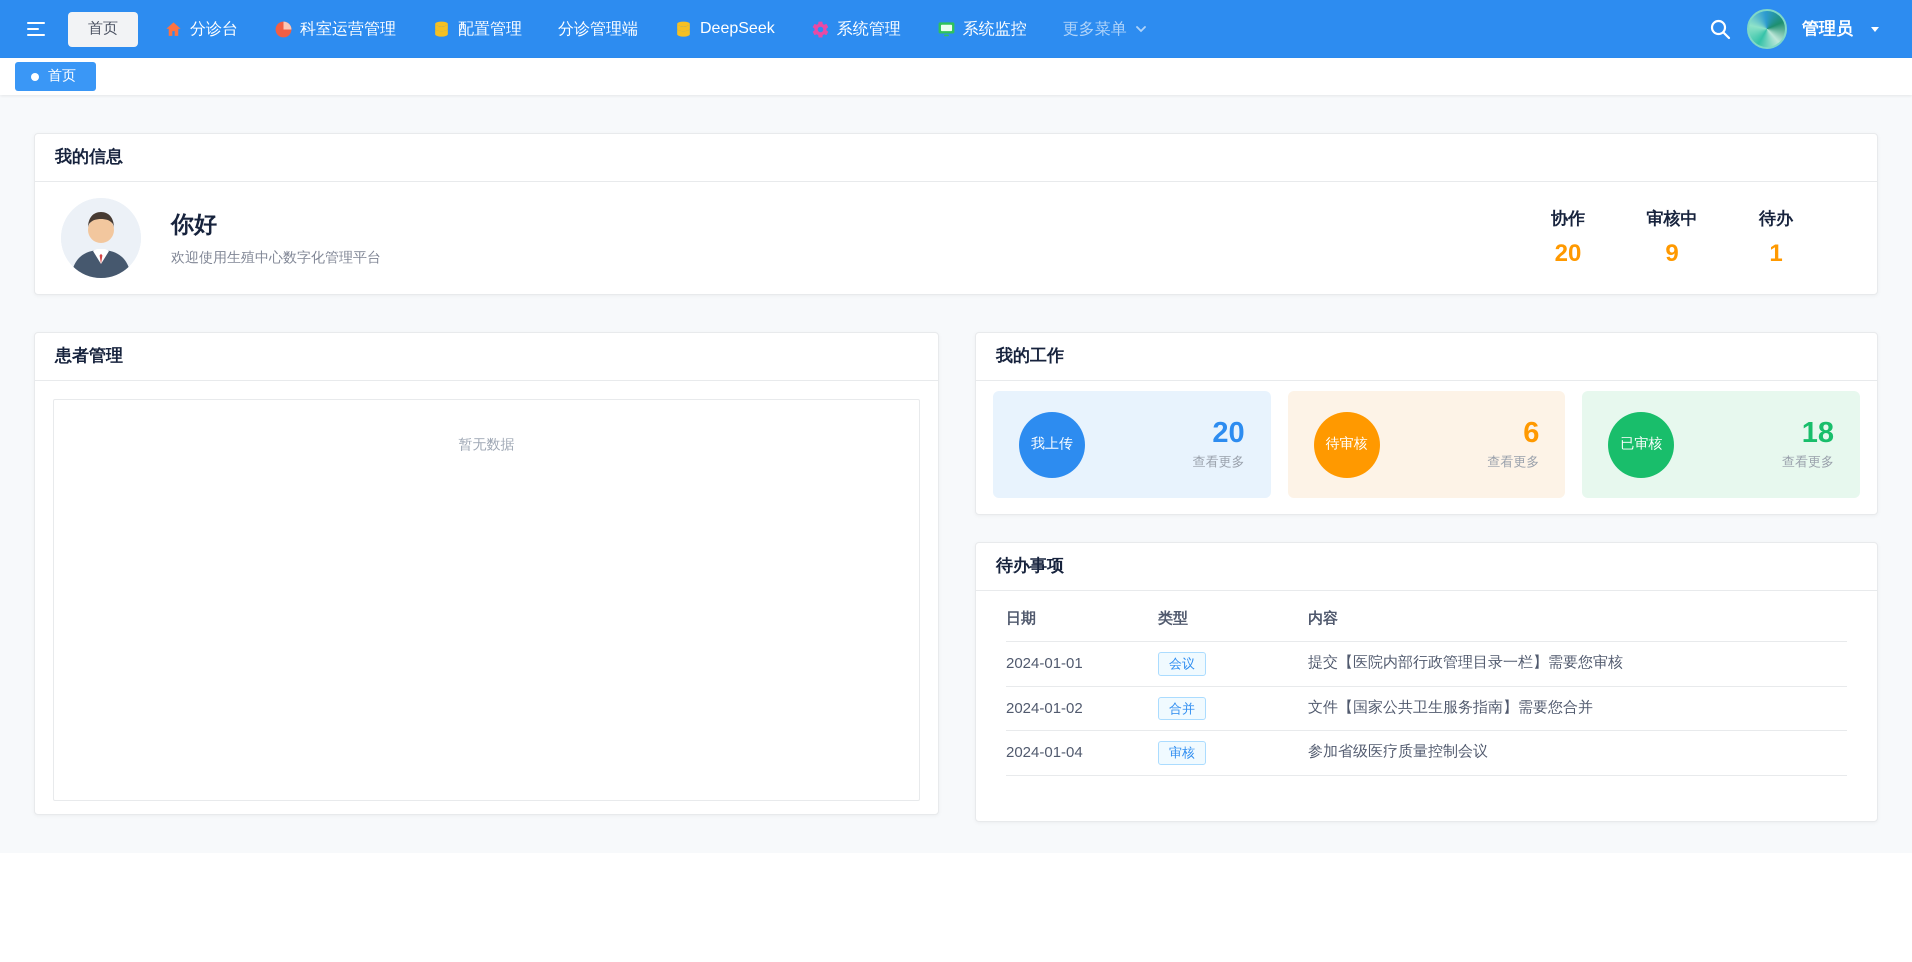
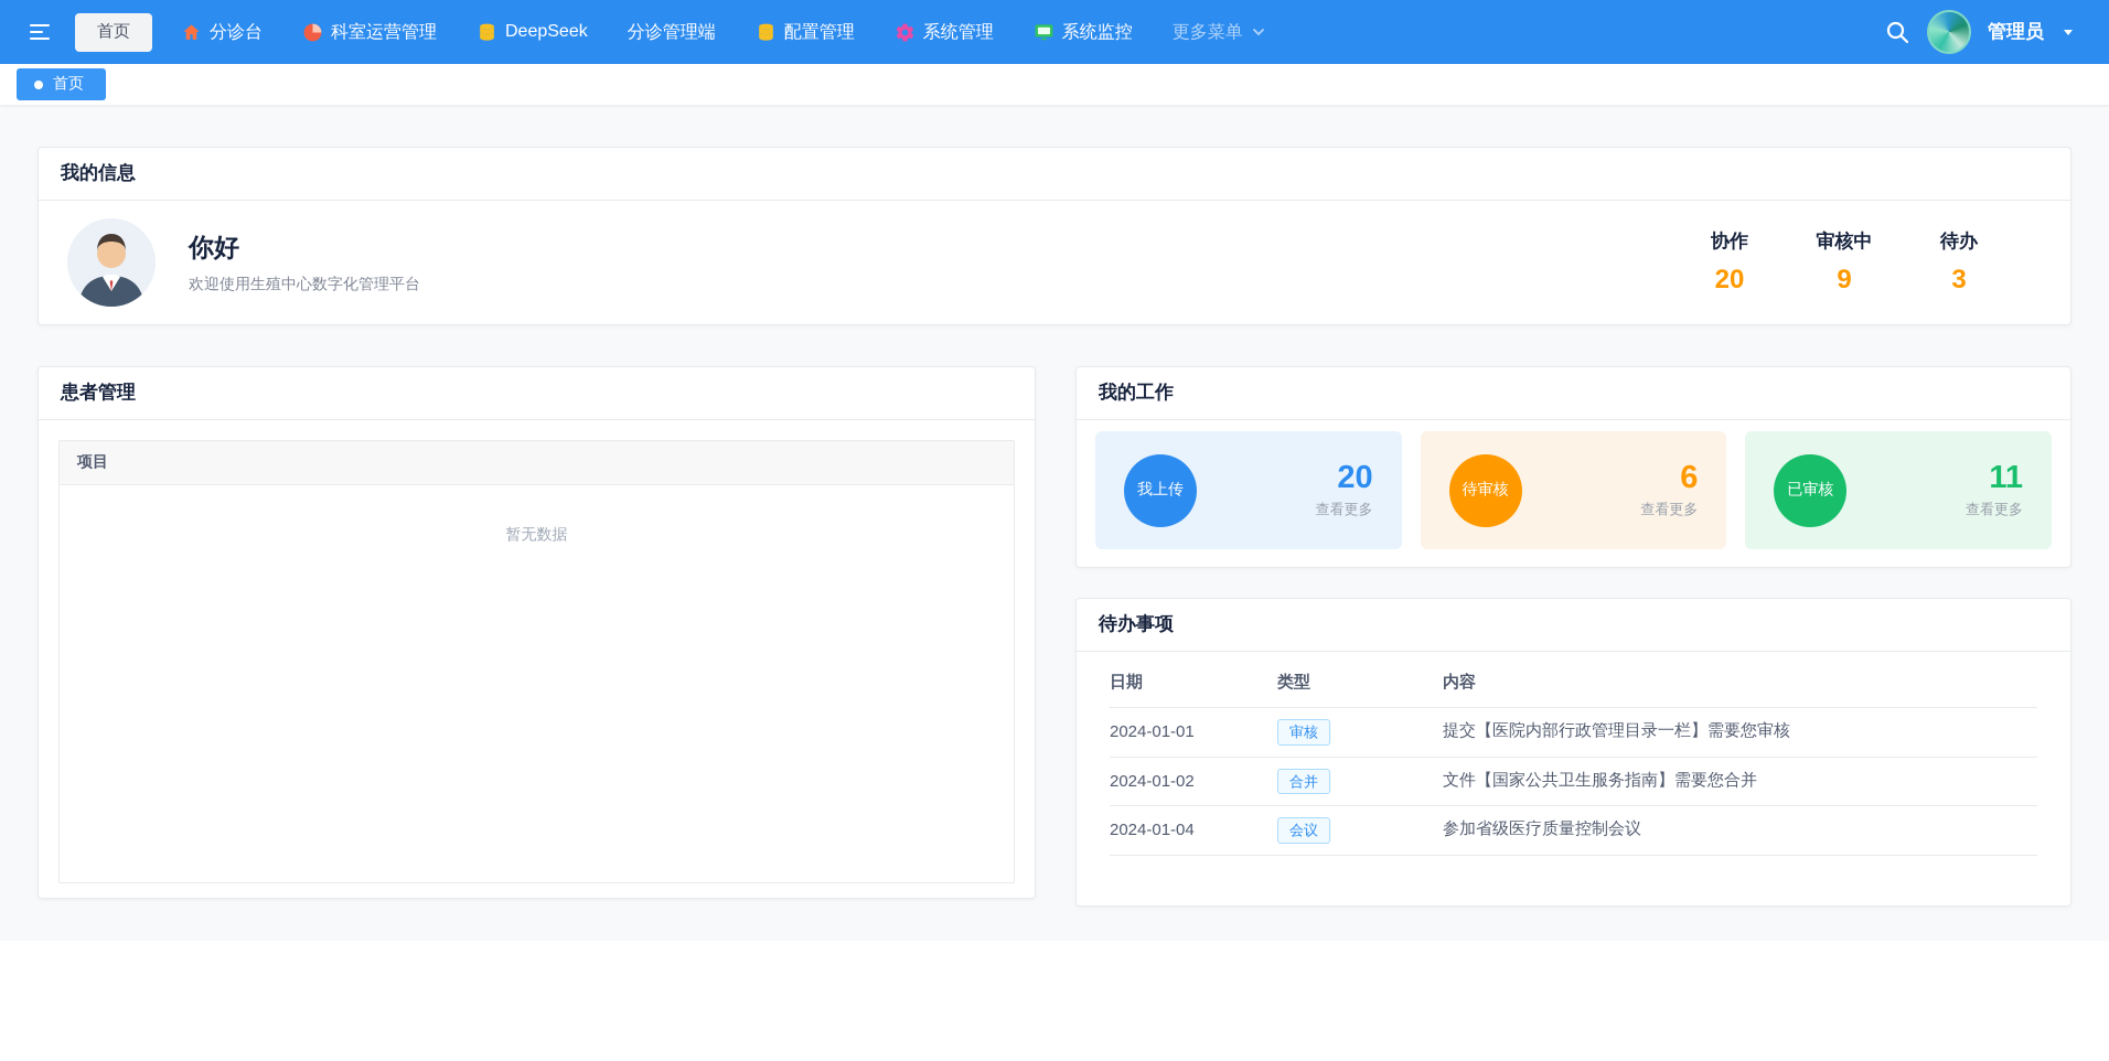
  首页
  分诊台
  科室运营管理
- 配置管理
+ DeepSeek
  分诊管理端
- DeepSeek
+ 配置管理
  系统管理
  系统监控
  更多菜单
  管理员
  首页
  我的信息
  你好
  欢迎使用生殖中心数字化管理平台
  协作
  20
  审核中
  9
  待办
- 1
+ 3
  患者管理
+ 项目
  暂无数据
  我的工作
  我上传
  20
  查看更多
  待审核
  6
  查看更多
  已审核
- 18
+ 11
  查看更多
  待办事项
  日期	类型	内容
- 2024-01-01	会议	提交【医院内部行政管理目录一栏】需要您审核
+ 2024-01-01	审核	提交【医院内部行政管理目录一栏】需要您审核
  2024-01-02	合并	文件【国家公共卫生服务指南】需要您合并
- 2024-01-04	审核	参加省级医疗质量控制会议
+ 2024-01-04	会议	参加省级医疗质量控制会议
